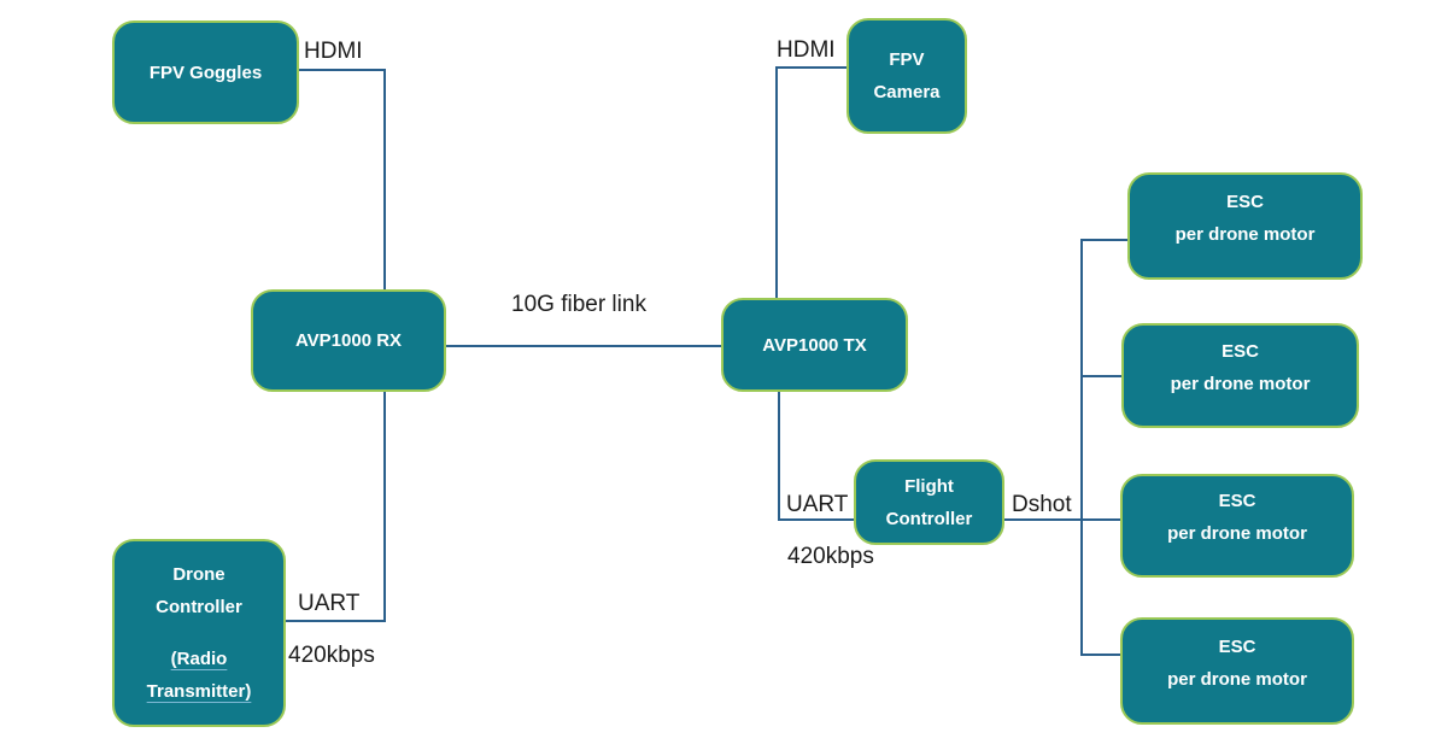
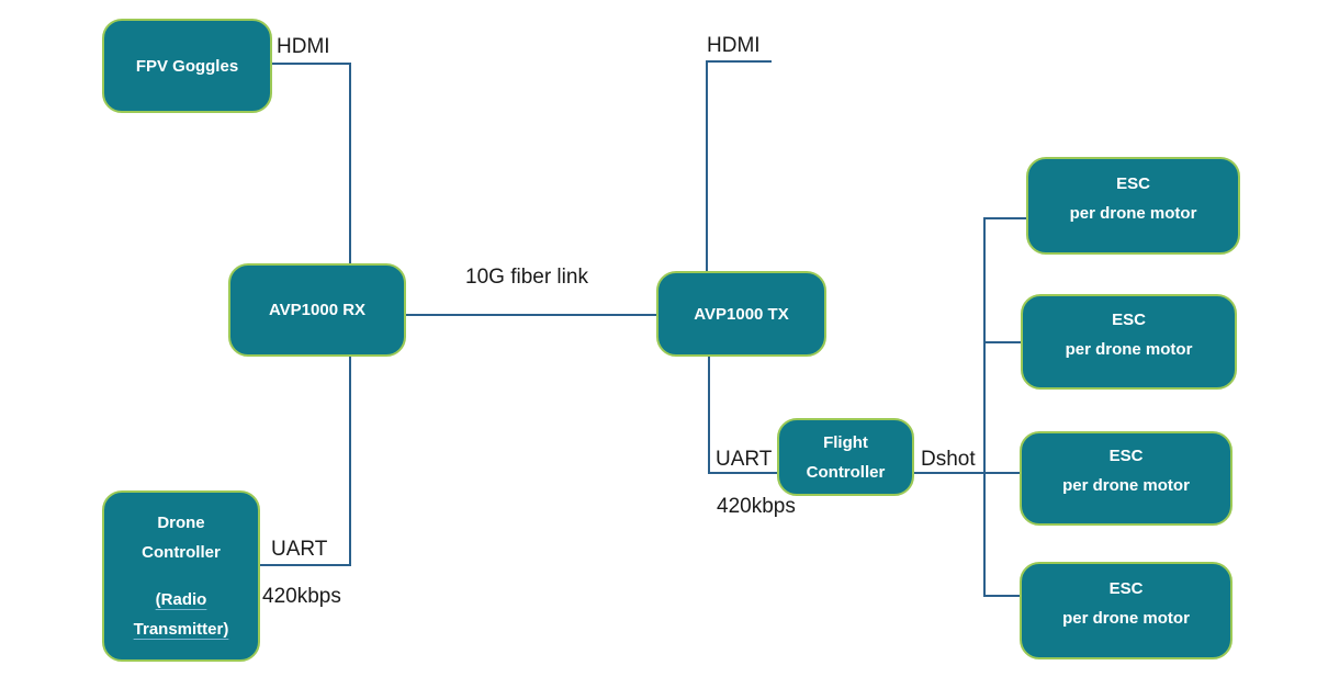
  HDMI
  HDMI
  10G fiber link
  UART
  420kbps
  UART
  420kbps
  Dshot
  FPV Goggles
  AVP1000 RX
  Drone
  Controller
  (Radio
  Transmitter)
- FPV
- Camera
  AVP1000 TX
  Flight
  Controller
  ESC
  per drone motor
  ESC
  per drone motor
  ESC
  per drone motor
  ESC
  per drone motor
